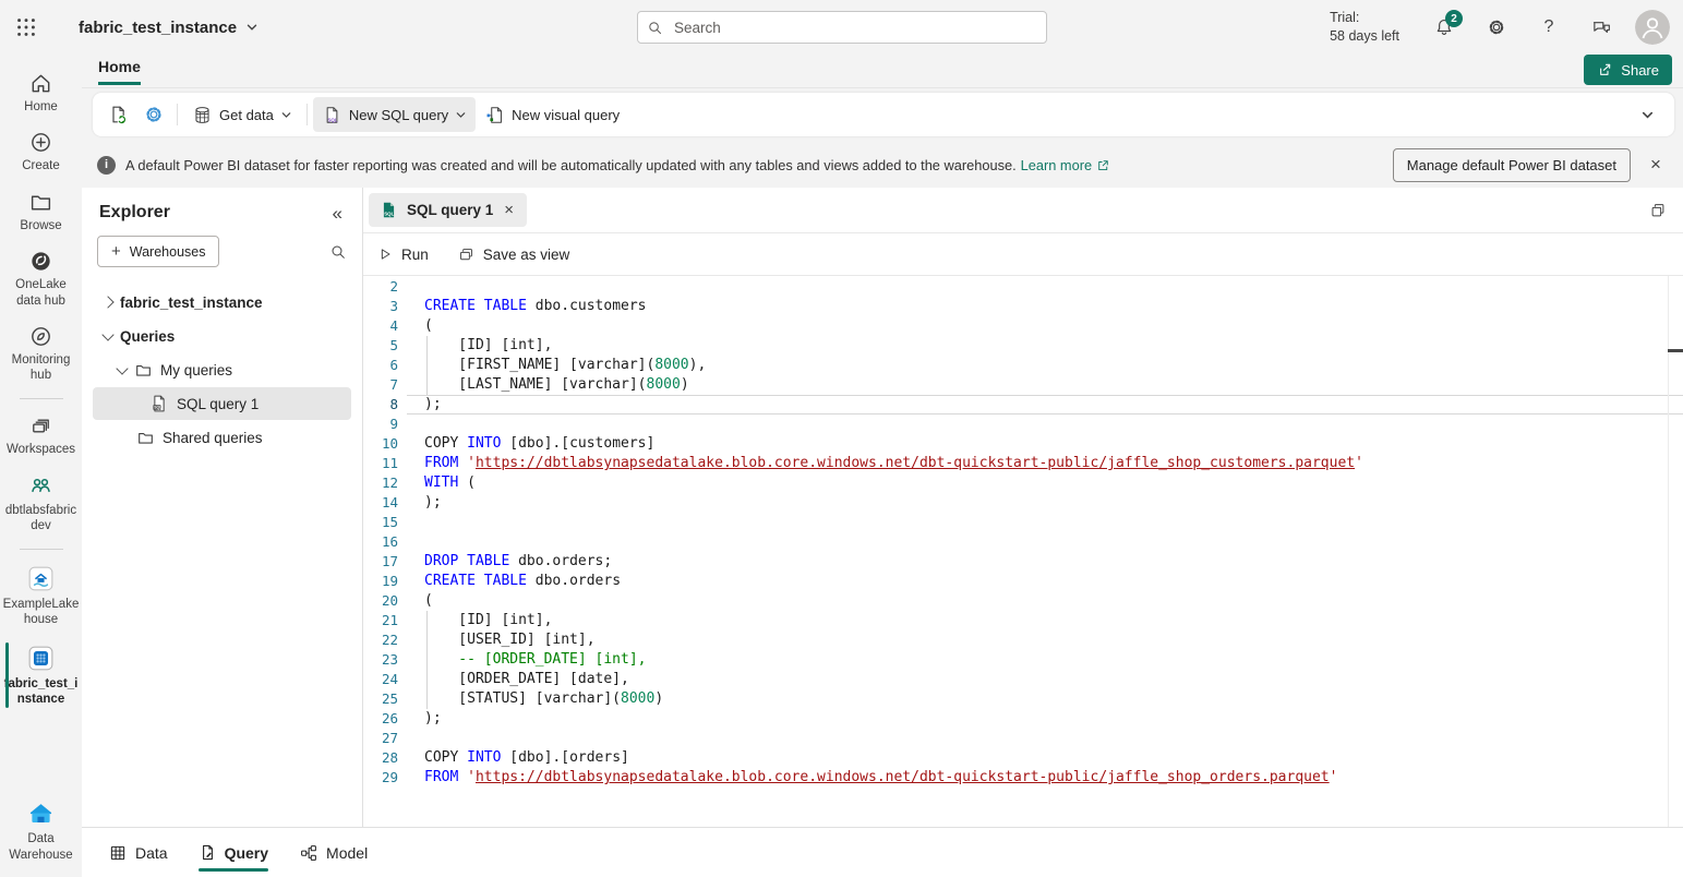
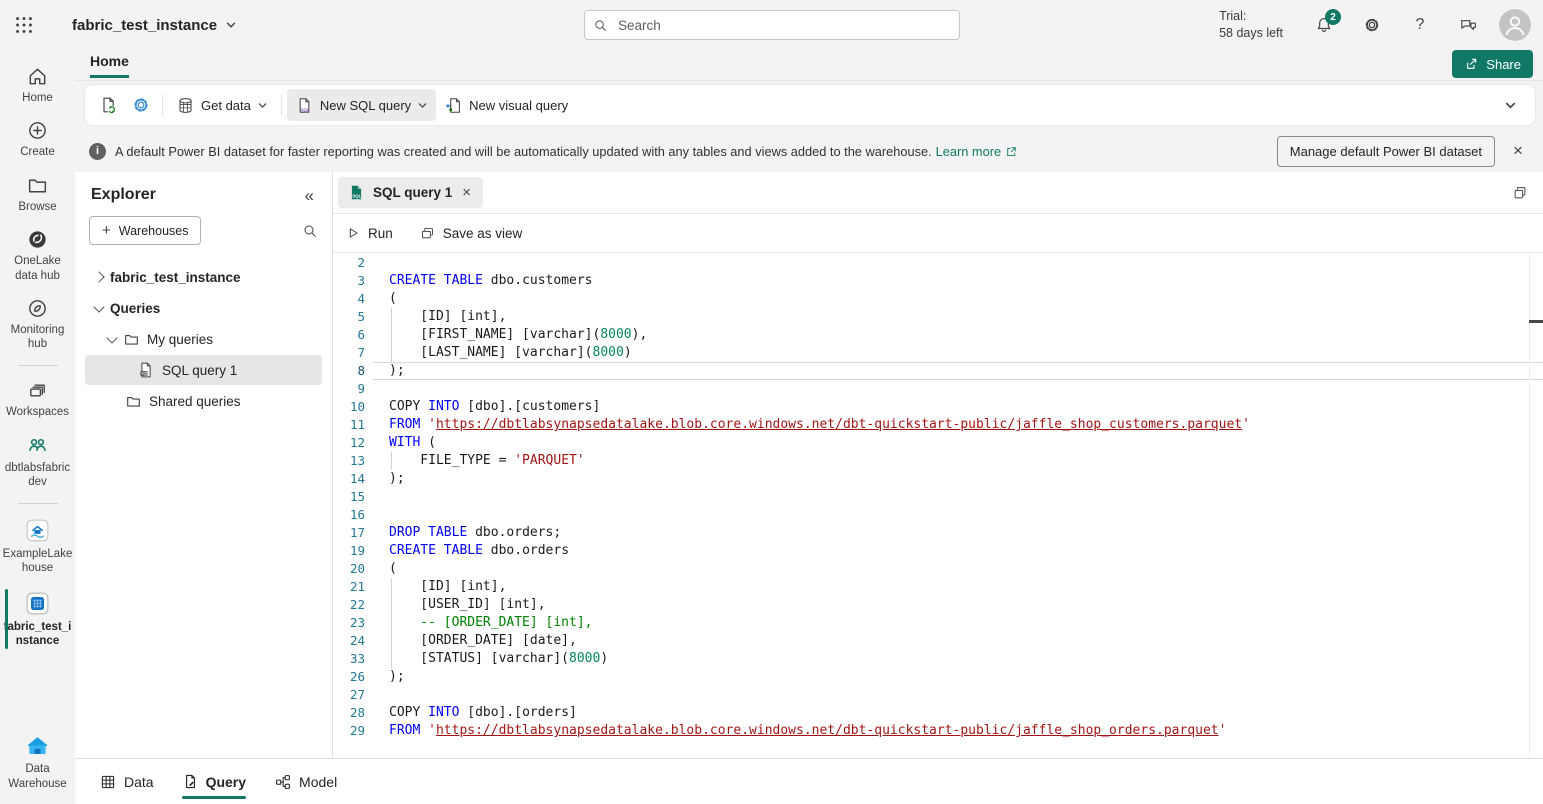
  fabric_test_instance
  Search
  Trial:
  58 days left
  2
  ?
  Home
  Create
  Browse
  OneLake data hub
  Monitoring hub
  Workspaces
  dbtlabsfabricdev
  ExampleLakehouse
  abric_test_instance
  Data Warehouse
  Home
  Share
  Get data
  New SQL query
  New visual query
  i
  A default Power BI dataset for faster reporting was created and will be automatically updated with any tables and views added to the warehouse.
  Learn more
  Manage default Power BI dataset
  ×
  Explorer
  «
  +
  Warehouses
  fabric_test_instance
  Queries
  My queries
  SQL query 1
  Shared queries
  SQL query 1
  ×
  Run
  Save as view
  2
  3
  CREATE TABLE dbo.customers
  4
  (
  5
  [ID] [int],
  6
  [FIRST_NAME] [varchar](8000),
  7
  [LAST_NAME] [varchar](8000)
  8
  );
  9
  10
  COPY INTO [dbo].[customers]
  11
  FROM 'https://dbtlabsynapsedatalake.blob.core.windows.net/dbt-quickstart-public/jaffle_shop_customers.parquet'
  12
  WITH (
+ 13
+ FILE_TYPE = 'PARQUET'
  14
  );
  15
  16
  17
  DROP TABLE dbo.orders;
  19
  CREATE TABLE dbo.orders
  20
  (
  21
  [ID] [int],
  22
  [USER_ID] [int],
  23
  -- [ORDER_DATE] [int],
  24
  [ORDER_DATE] [date],
- 25
+ 33
  [STATUS] [varchar](8000)
  26
  );
  27
  28
  COPY INTO [dbo].[orders]
  29
  FROM 'https://dbtlabsynapsedatalake.blob.core.windows.net/dbt-quickstart-public/jaffle_shop_orders.parquet'
  Data
  Query
  Model
